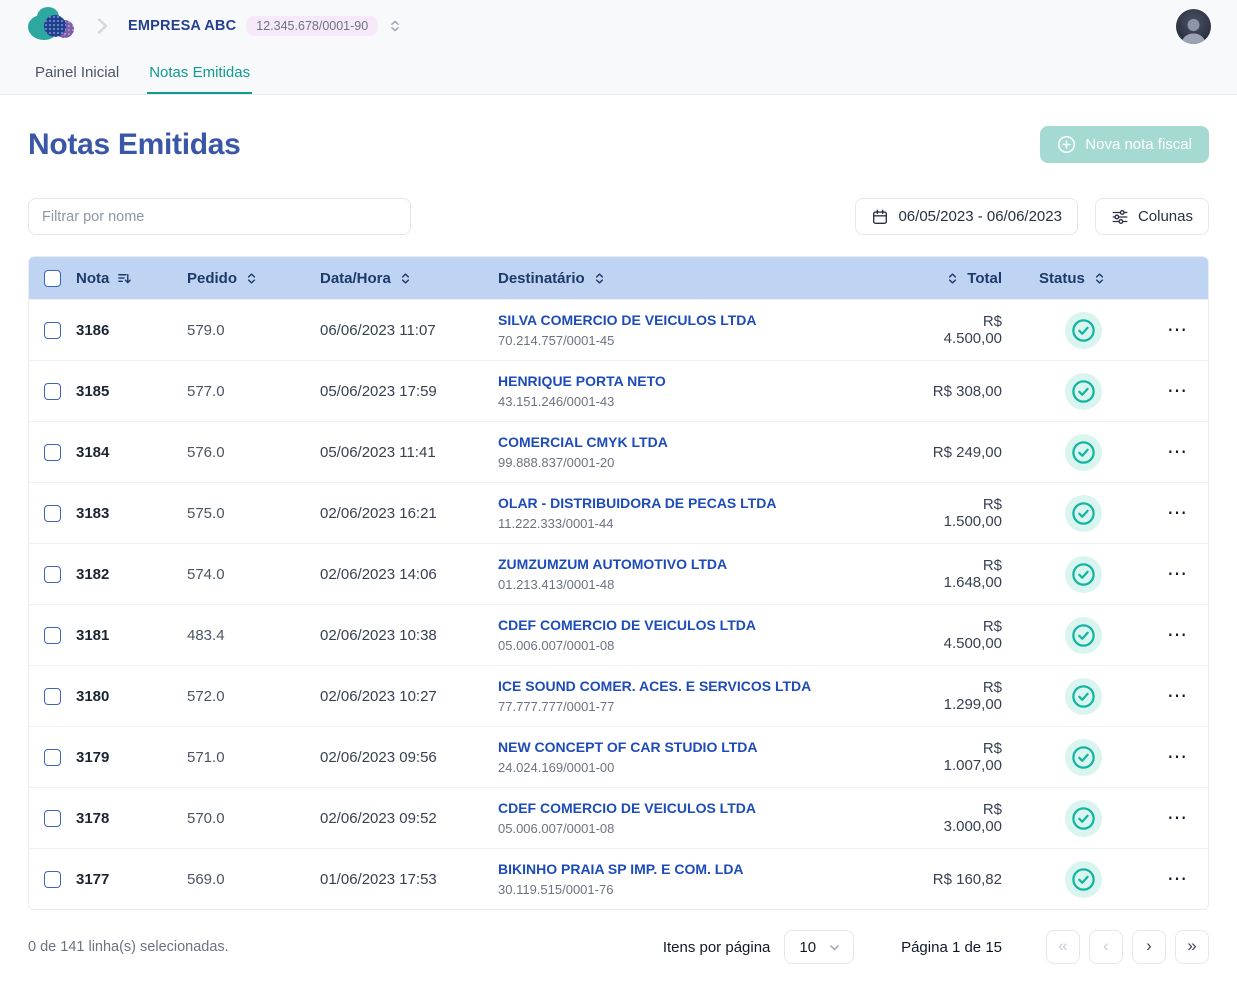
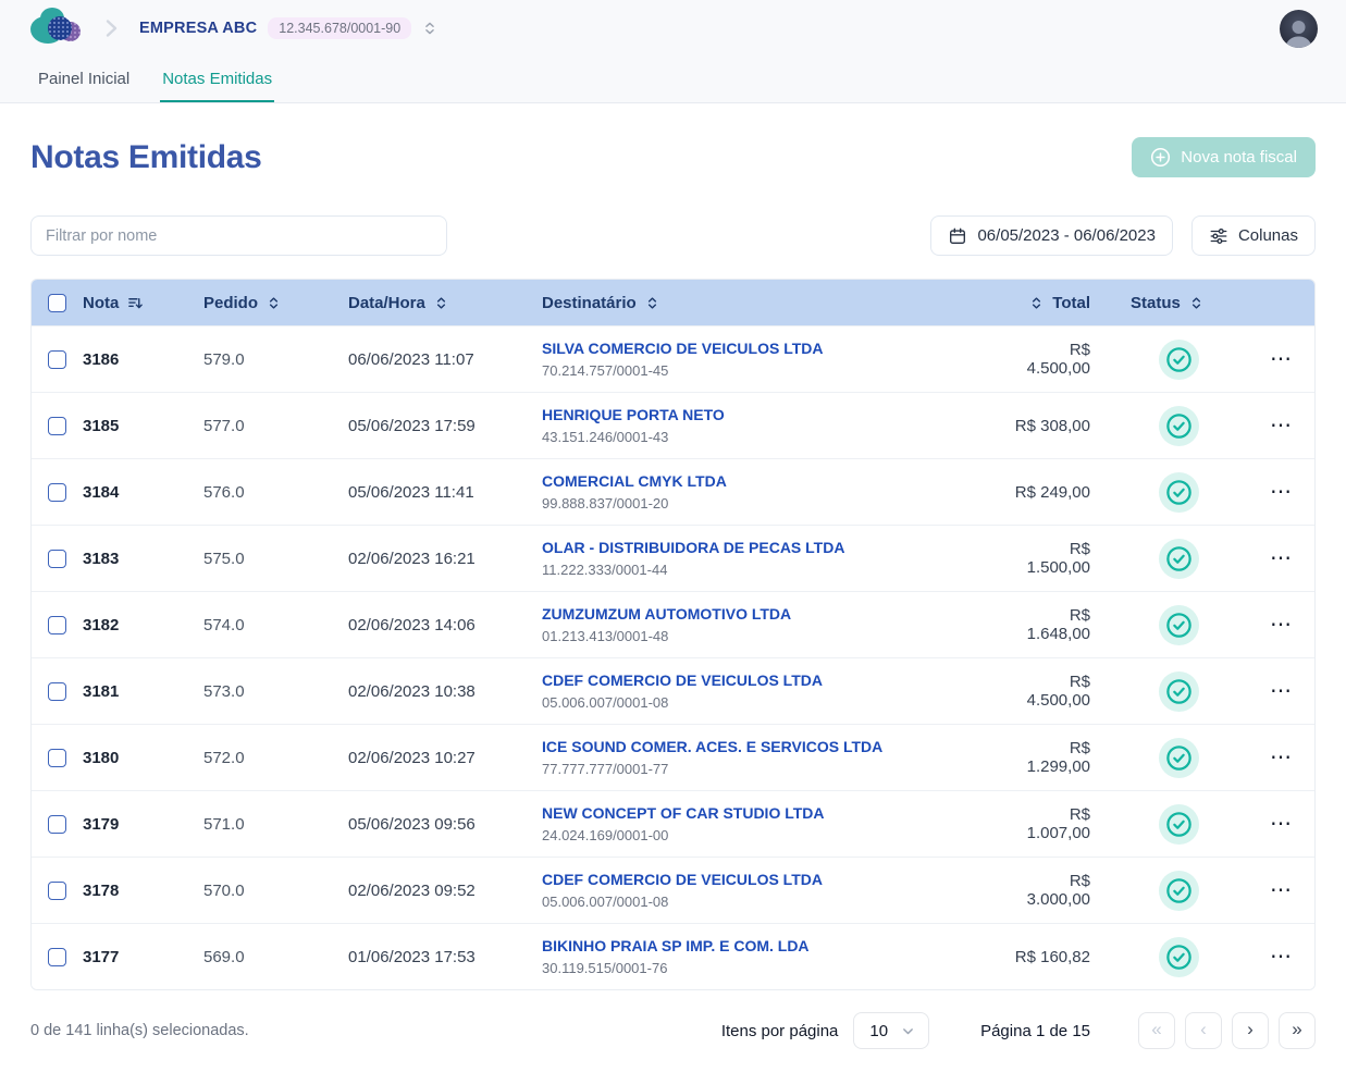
  EMPRESA ABC
  12.345.678/0001-90
  Painel Inicial
  Notas Emitidas
  Notas Emitidas
  Nova nota fiscal
  Filtrar por nome
  06/05/2023 - 06/06/2023
  Colunas
  Nota
  Pedido
  Data/Hora
  Destinatário
  Total
  Status
  3186
  579.0
  06/06/2023 11:07
  SILVA COMERCIO DE VEICULOS LTDA
  70.214.757/0001-45
  R$ 4.500,00
  ⋯
  3185
  577.0
  05/06/2023 17:59
  HENRIQUE PORTA NETO
  43.151.246/0001-43
  R$ 308,00
  ⋯
  3184
  576.0
  05/06/2023 11:41
  COMERCIAL CMYK LTDA
  99.888.837/0001-20
  R$ 249,00
  ⋯
  3183
  575.0
  02/06/2023 16:21
  OLAR - DISTRIBUIDORA DE PECAS LTDA
  11.222.333/0001-44
  R$ 1.500,00
  ⋯
  3182
  574.0
  02/06/2023 14:06
  ZUMZUMZUM AUTOMOTIVO LTDA
  01.213.413/0001-48
  R$ 1.648,00
  ⋯
  3181
- 483.4
+ 573.0
  02/06/2023 10:38
  CDEF COMERCIO DE VEICULOS LTDA
  05.006.007/0001-08
  R$ 4.500,00
  ⋯
  3180
  572.0
  02/06/2023 10:27
  ICE SOUND COMER. ACES. E SERVICOS LTDA
  77.777.777/0001-77
  R$ 1.299,00
  ⋯
  3179
  571.0
- 02/06/2023 09:56
+ 05/06/2023 09:56
  NEW CONCEPT OF CAR STUDIO LTDA
  24.024.169/0001-00
  R$ 1.007,00
  ⋯
  3178
  570.0
  02/06/2023 09:52
  CDEF COMERCIO DE VEICULOS LTDA
  05.006.007/0001-08
  R$ 3.000,00
  ⋯
  3177
  569.0
  01/06/2023 17:53
  BIKINHO PRAIA SP IMP. E COM. LDA
  30.119.515/0001-76
  R$ 160,82
  ⋯
  0 de 141 linha(s) selecionadas.
  Itens por página
  10
  Página 1 de 15
  «
  ‹
  ›
  »
